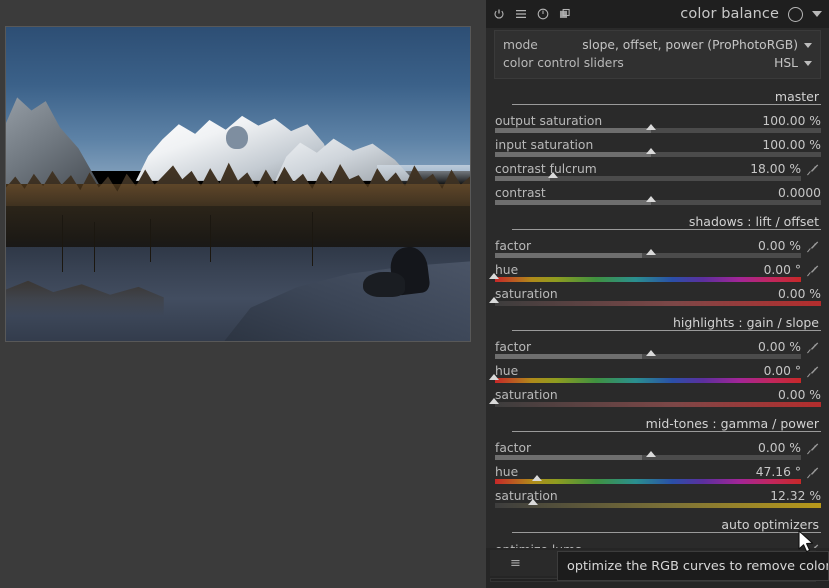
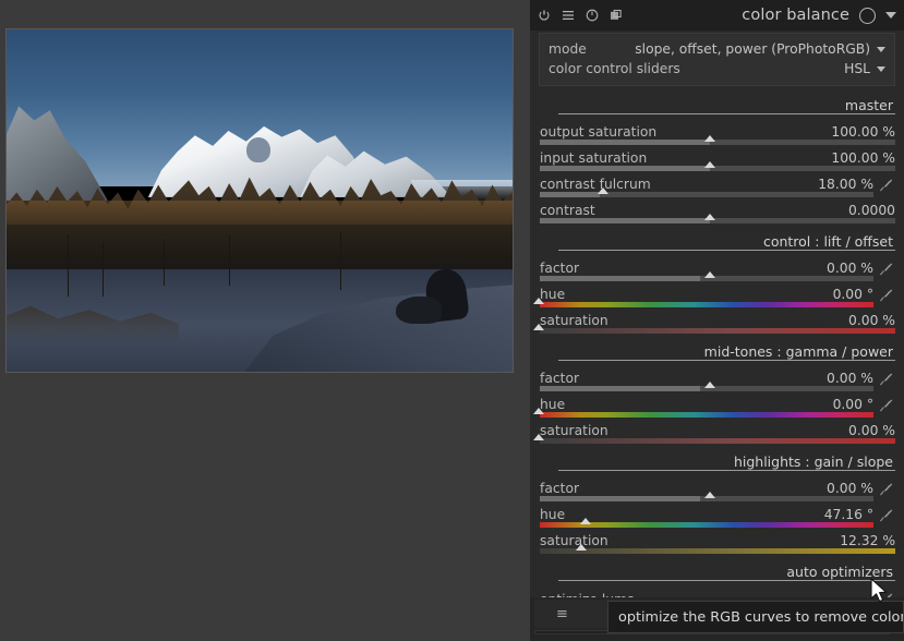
  color balance
  mode
  slope, offset, power (ProPhotoRGB)
  color control sliders
  HSL
  master
  output saturation
  100.00 %
  input saturation
  100.00 %
  contrast fulcrum
  18.00 %
  contrast
  0.0000
- shadows : lift / offset
+ control : lift / offset
  factor
  0.00 %
  hue
  0.00 °
  saturation
  0.00 %
- highlights : gain / slope
+ mid-tones : gamma / power
  factor
  0.00 %
  hue
  0.00 °
  saturation
  0.00 %
- mid-tones : gamma / power
+ highlights : gain / slope
  factor
  0.00 %
  hue
  47.16 °
  saturation
  12.32 %
  auto optimizers
  ≡
  optimize the RGB curves to remove color
